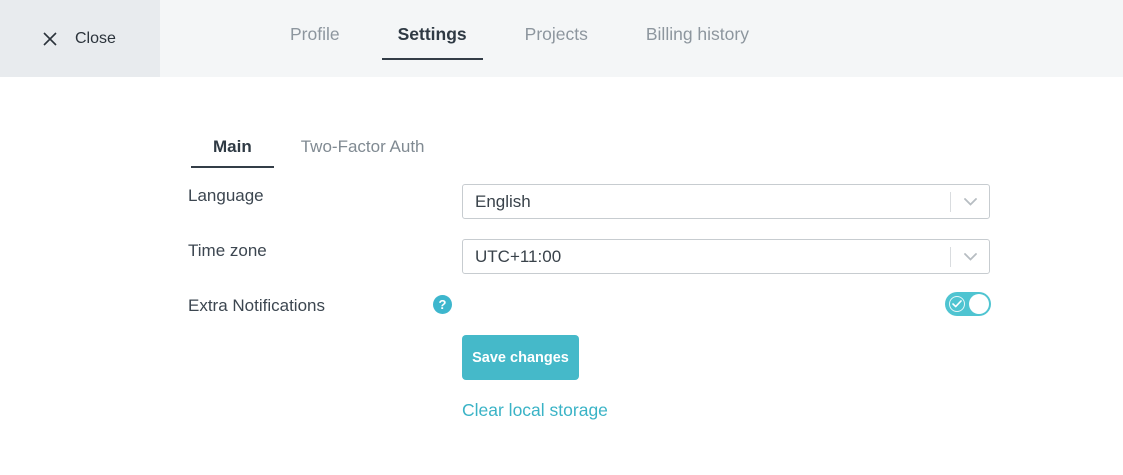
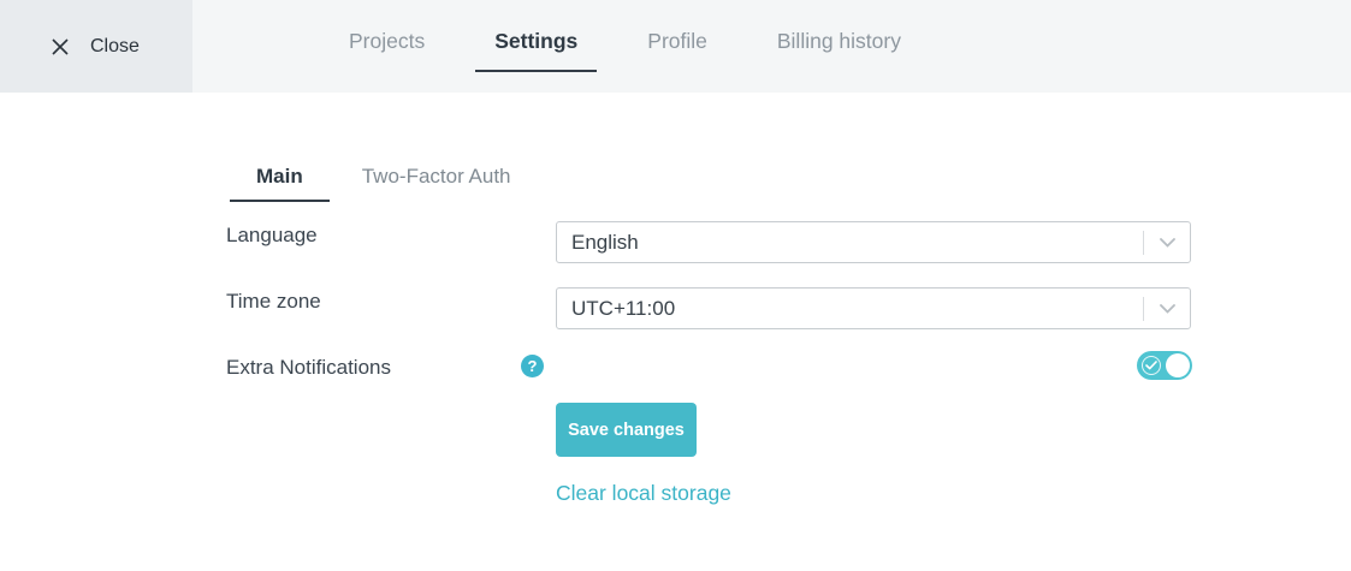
  Close
- Profile
+ Projects
  Settings
- Projects
+ Profile
  Billing history
  Main
  Two-Factor Auth
  Language
  English
  Time zone
  UTC+11:00
  Extra Notifications
  ?
  Save changes
  Clear local storage
